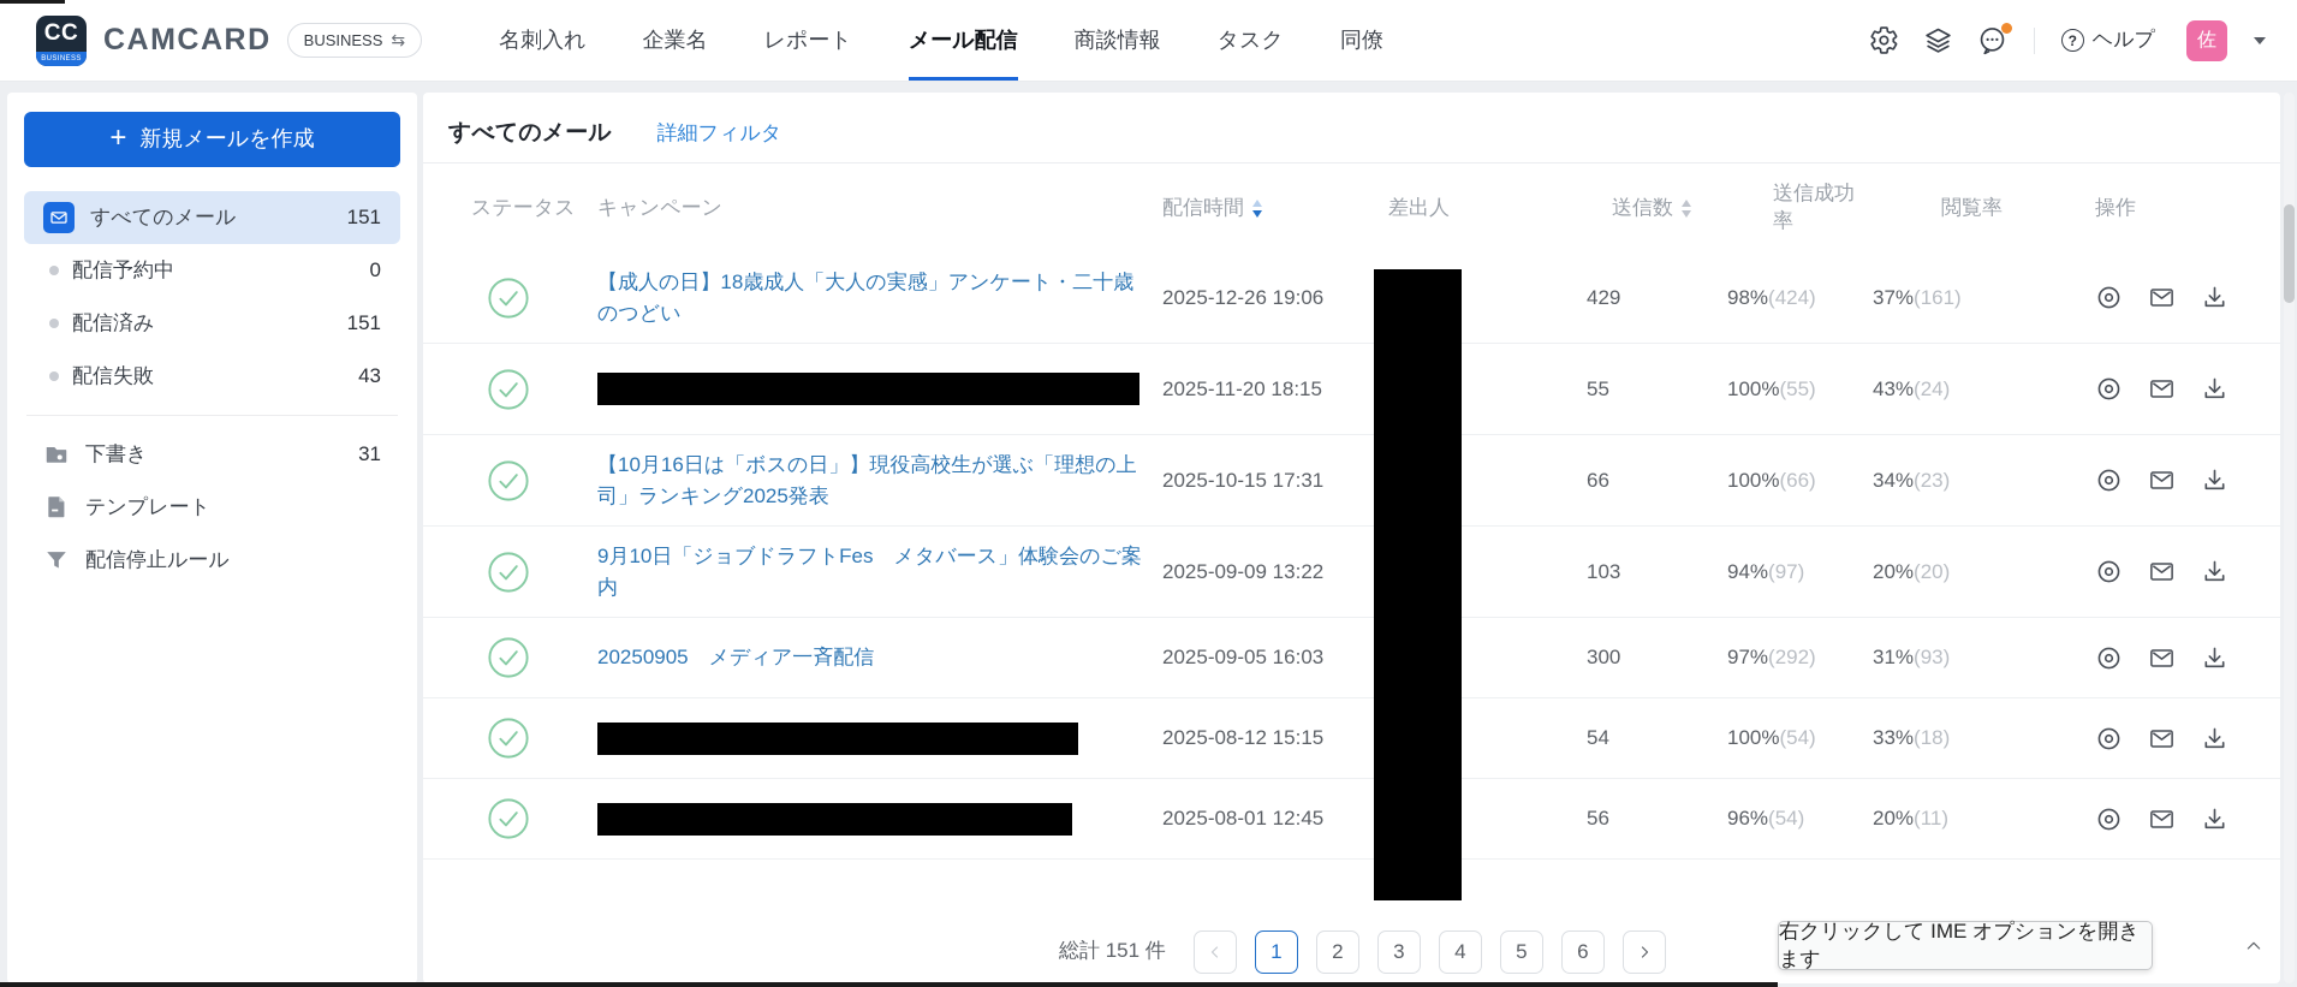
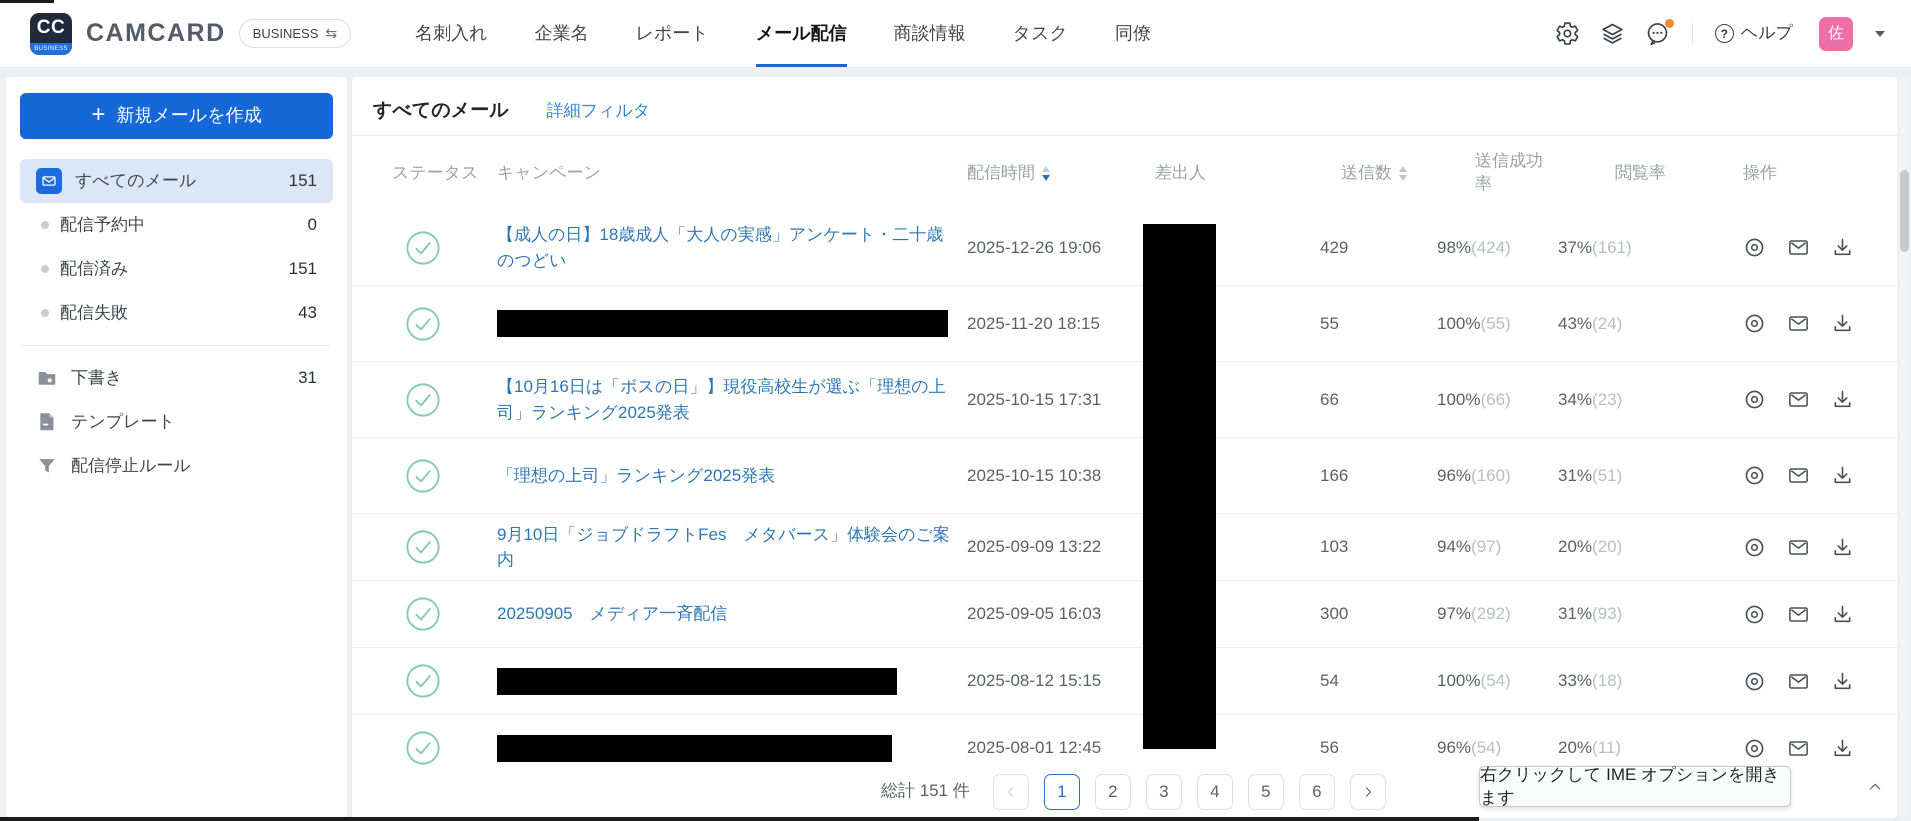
  CC
  CAMCARD
  BUSINESS
  ⇆
  名刺入れ
  企業名
  レポート
  メール配信
  商談情報
  タスク
  同僚
  ?
  ヘルプ
  佐
  +
  新規メールを作成
  すべてのメール
  151
  配信予約中
  0
  配信済み
  151
  配信失敗
  43
  下書き
  31
  テンプレート
  配信停止ルール
  すべてのメール
  詳細フィルタ
  ステータス
  キャンペーン
  配信時間
  差出人
  送信数
  送信成功率
  閲覧率
  操作
  【成人の日】18歳成人「大人の実感」アンケート・二十歳のつどい
  2025-12-26 19:06
  429
  98%(424)
  37%(161)
  2025-11-20 18:15
  55
  100%(55)
  43%(24)
  【10月16日は「ボスの日」】現役高校生が選ぶ「理想の上司」ランキング2025発表
  2025-10-15 17:31
  66
  100%(66)
  34%(23)
+ 「理想の上司」ランキング2025発表
+ 2025-10-15 10:38
+ 166
+ 96%(160)
+ 31%(51)
  9月10日「ジョブドラフトFes メタバース」体験会のご案内
  2025-09-09 13:22
  103
  94%(97)
  20%(20)
  20250905 メディア一斉配信
  2025-09-05 16:03
  300
  97%(292)
  31%(93)
  2025-08-12 15:15
  54
  100%(54)
  33%(18)
  2025-08-01 12:45
  56
  96%(54)
  20%(11)
  総計 151 件
  1
  2
  3
  4
  5
  6
  右クリックして IME オプションを開きます
